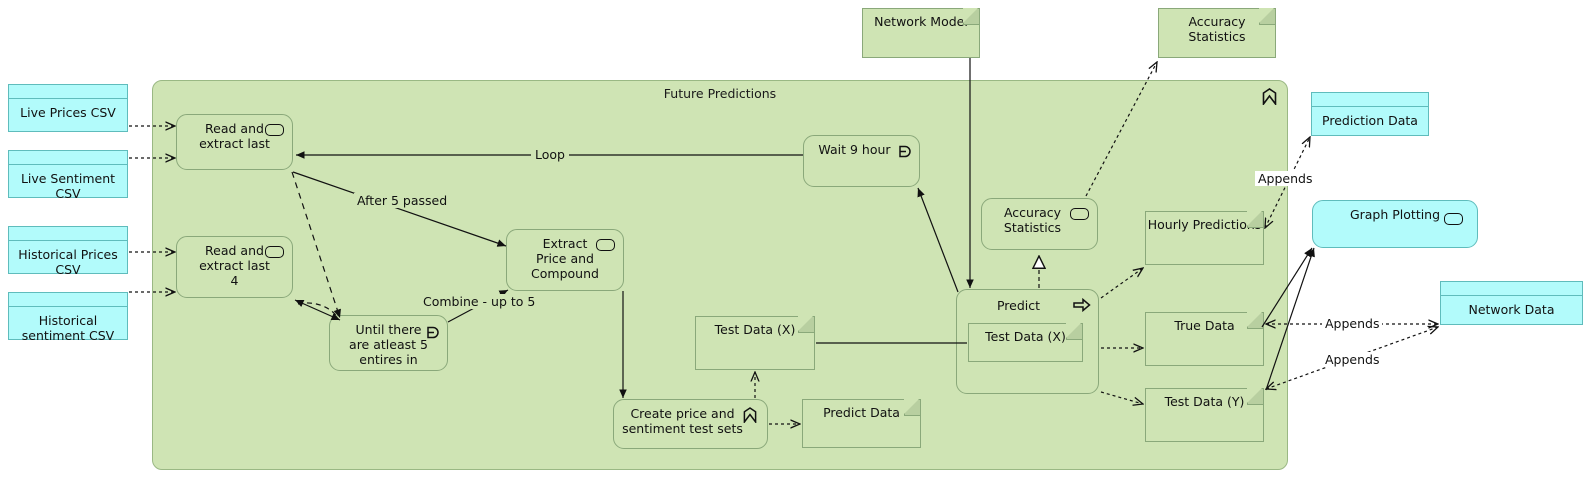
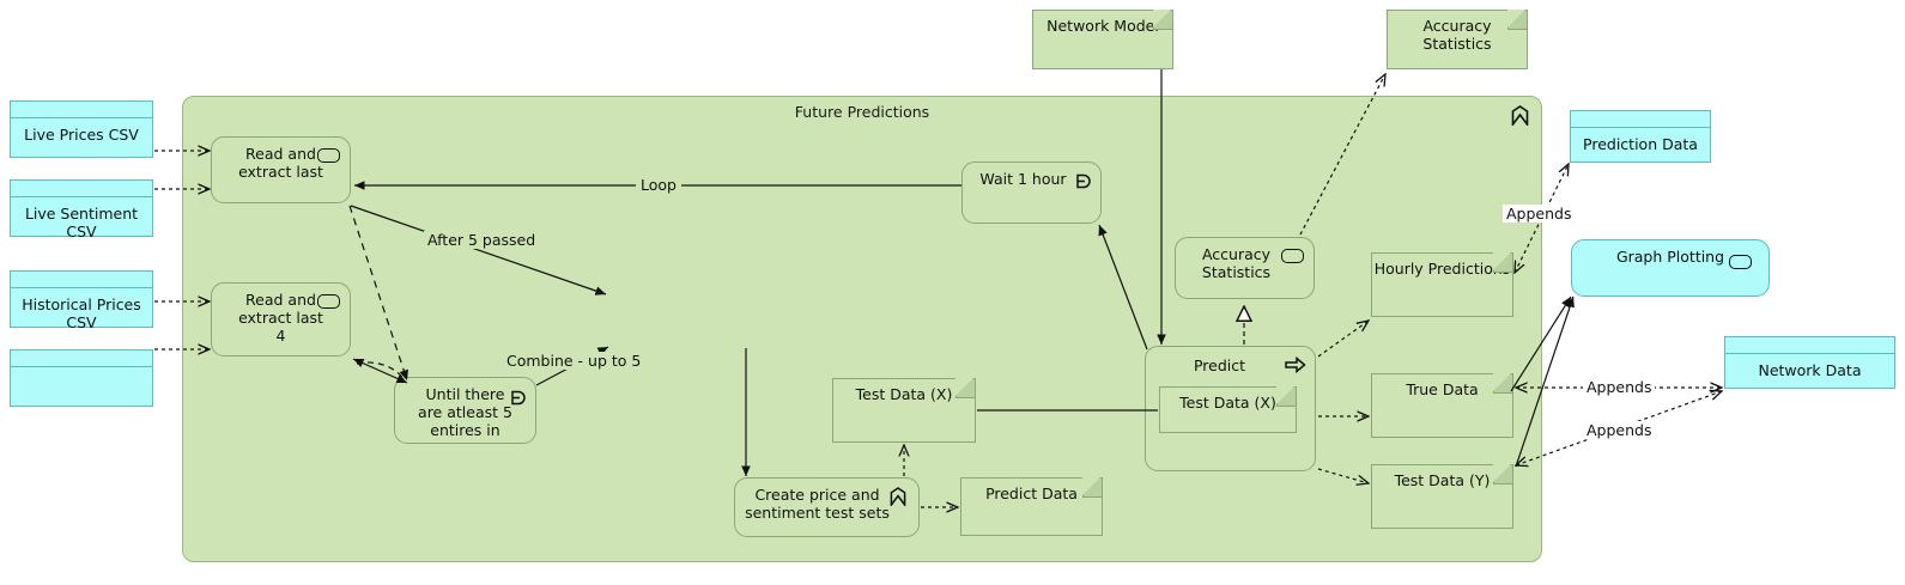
  Future Predictions
  Live Prices CSV
  Live Sentiment
  CSV
  Historical Prices
  CSV
- Historical
- sentiment CSV
  Network Mode
  Accuracy
  Statistics
  Prediction Data
  Network Data
  Graph Plotting
  Read and
  extract last
  Read and
  extract last
  4
  Until there
  are atleast 5
  entires in
- Extract
- Price and
- Compound
- Wait 9 hour
+ Wait 1 hour
  Create price and
  sentiment test sets
  Accuracy
  Statistics
  Predict
  Test Data (X)
  Test Data (X)
  Predict Data
  Hourly Predictio
  True Data
  Test Data (Y)
  Loop
  After 5 passed
  Combine - up to 5
  Appends
  Appends
  Appends
